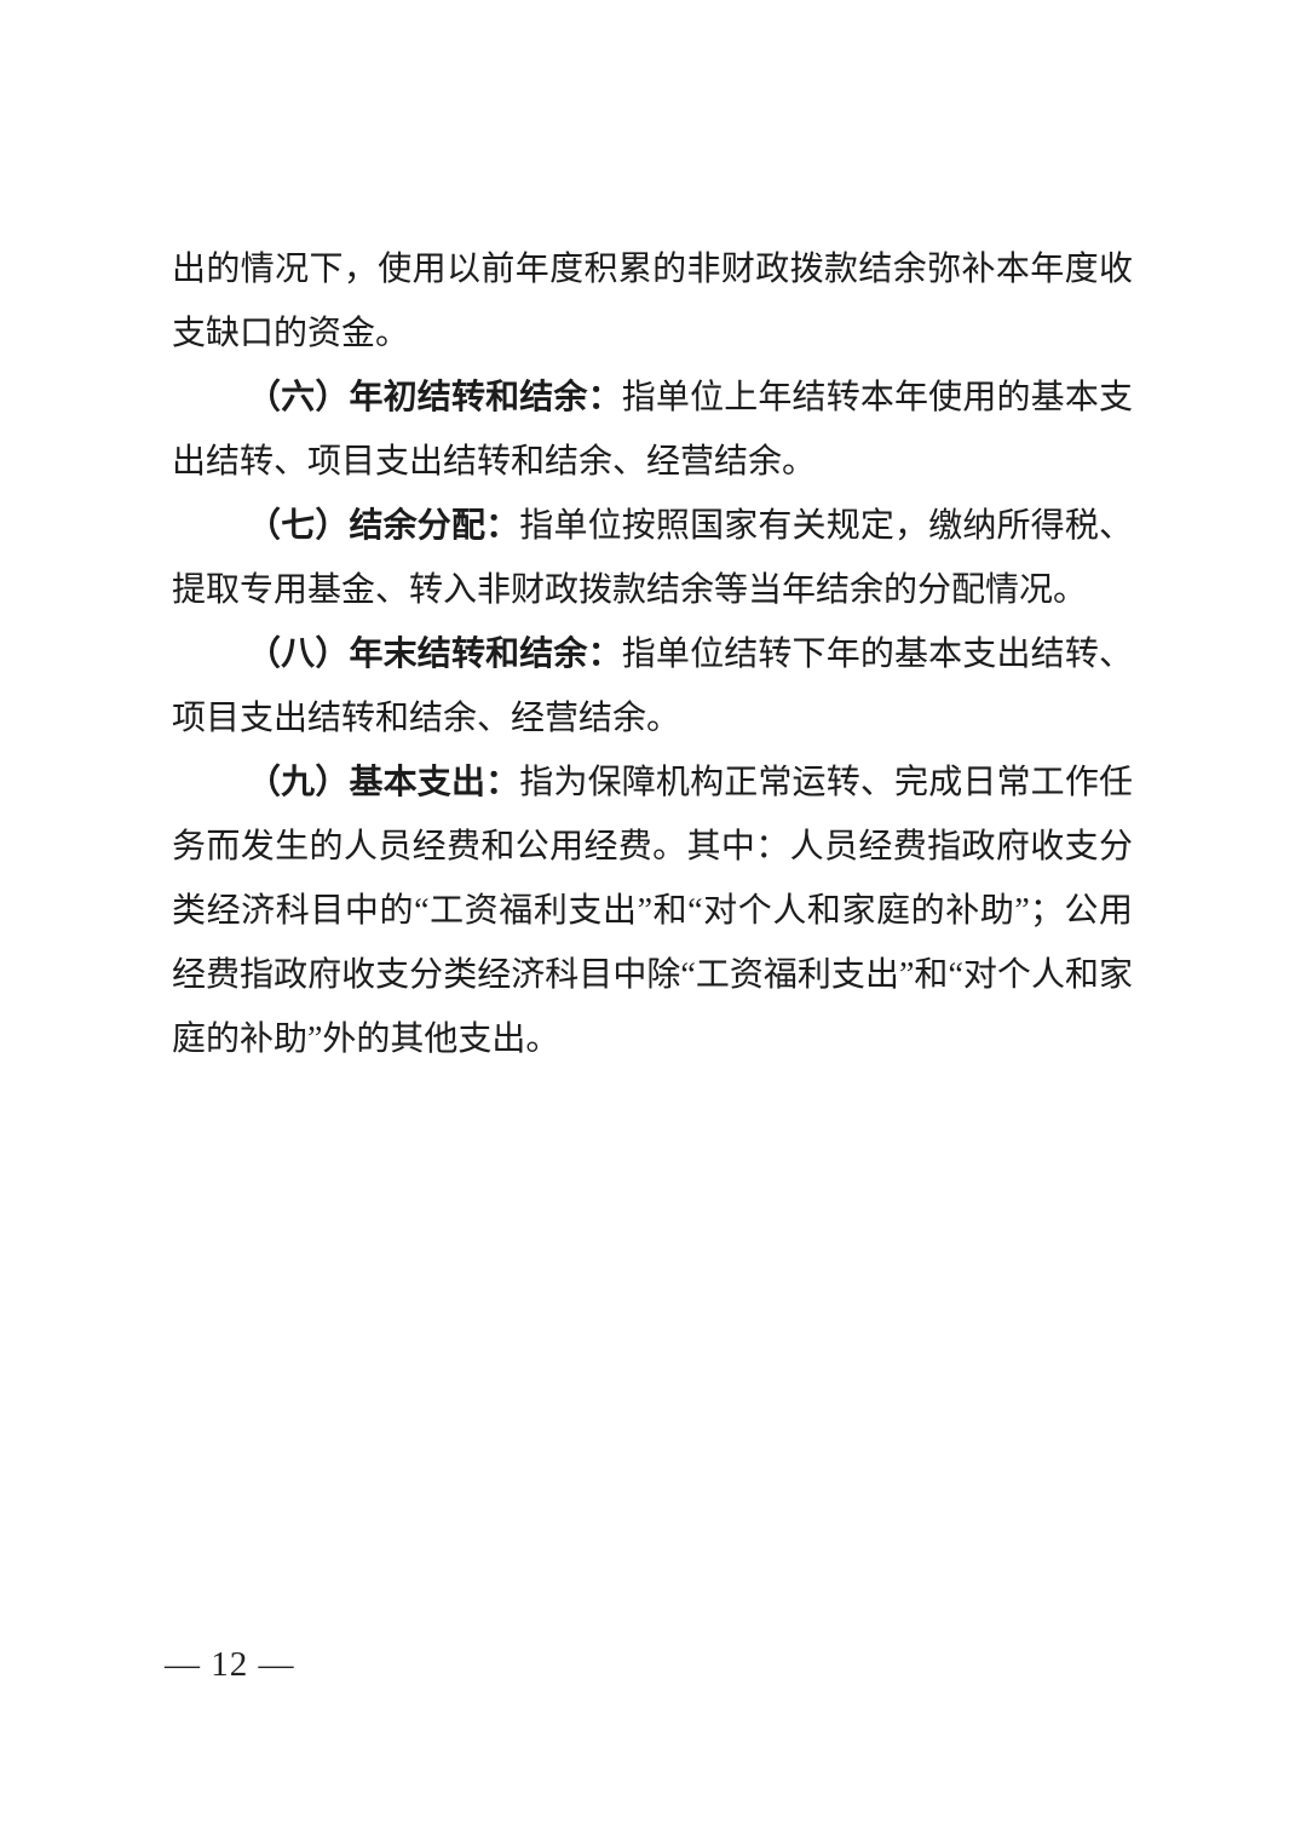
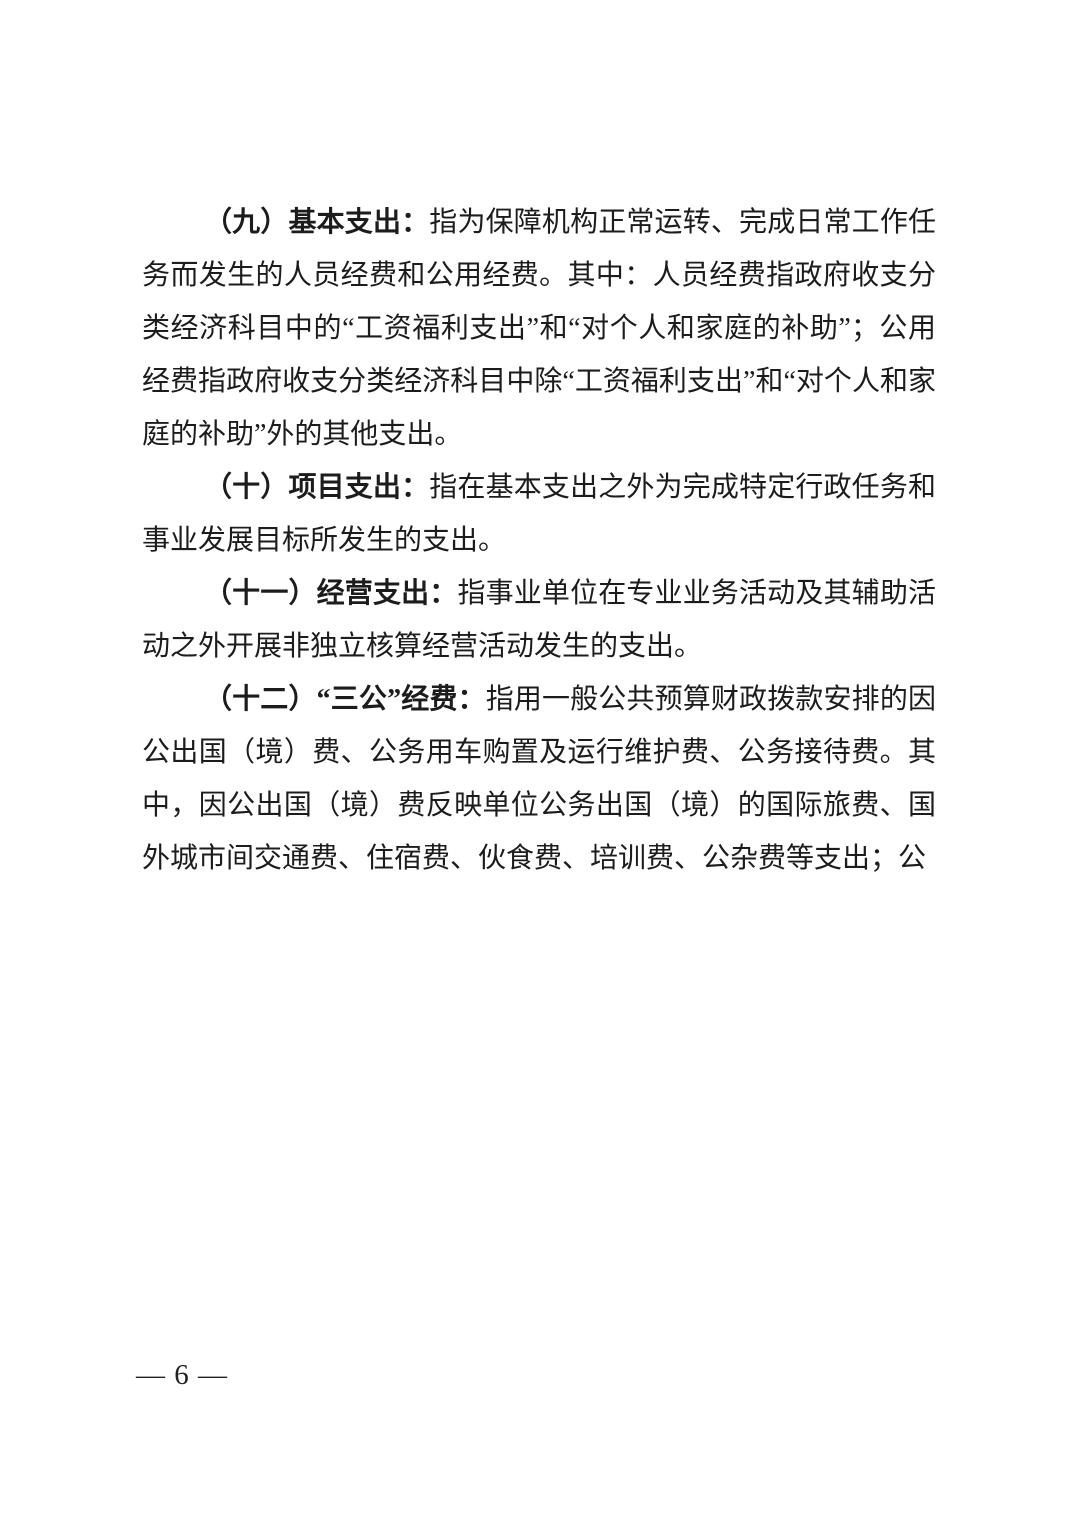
- 出的情况下，使用以前年度积累的非财政拨款结余弥补本年度收支缺口的资金。
- （六）年初结转和结余：指单位上年结转本年使用的基本支出结转、项目支出结转和结余、经营结余。
- （七）结余分配：指单位按照国家有关规定，缴纳所得税、提取专用基金、转入非财政拨款结余等当年结余的分配情况。
- （八）年末结转和结余：指单位结转下年的基本支出结转、项目支出结转和结余、经营结余。
  （九）基本支出：指为保障机构正常运转、完成日常工作任务而发生的人员经费和公用经费。其中：人员经费指政府收支分类经济科目中的“工资福利支出”和“对个人和家庭的补助”；公用经费指政府收支分类经济科目中除“工资福利支出”和“对个人和家庭的补助”外的其他支出。
+ （十）项目支出：指在基本支出之外为完成特定行政任务和事业发展目标所发生的支出。
+ （十一）经营支出：指事业单位在专业业务活动及其辅助活动之外开展非独立核算经营活动发生的支出。
+ （十二）“三公”经费：指用一般公共预算财政拨款安排的因公出国（境）费、公务用车购置及运行维护费、公务接待费。其中，因公出国（境）费反映单位公务出国（境）的国际旅费、国外城市间交通费、住宿费、伙食费、培训费、公杂费等支出；公
- — 12 —
+ — 6 —
